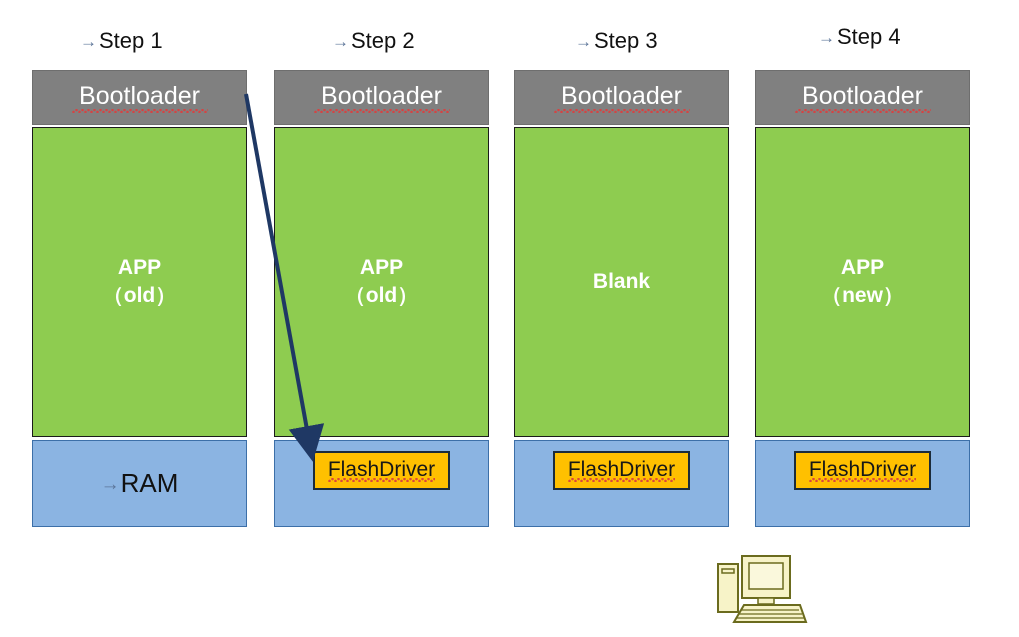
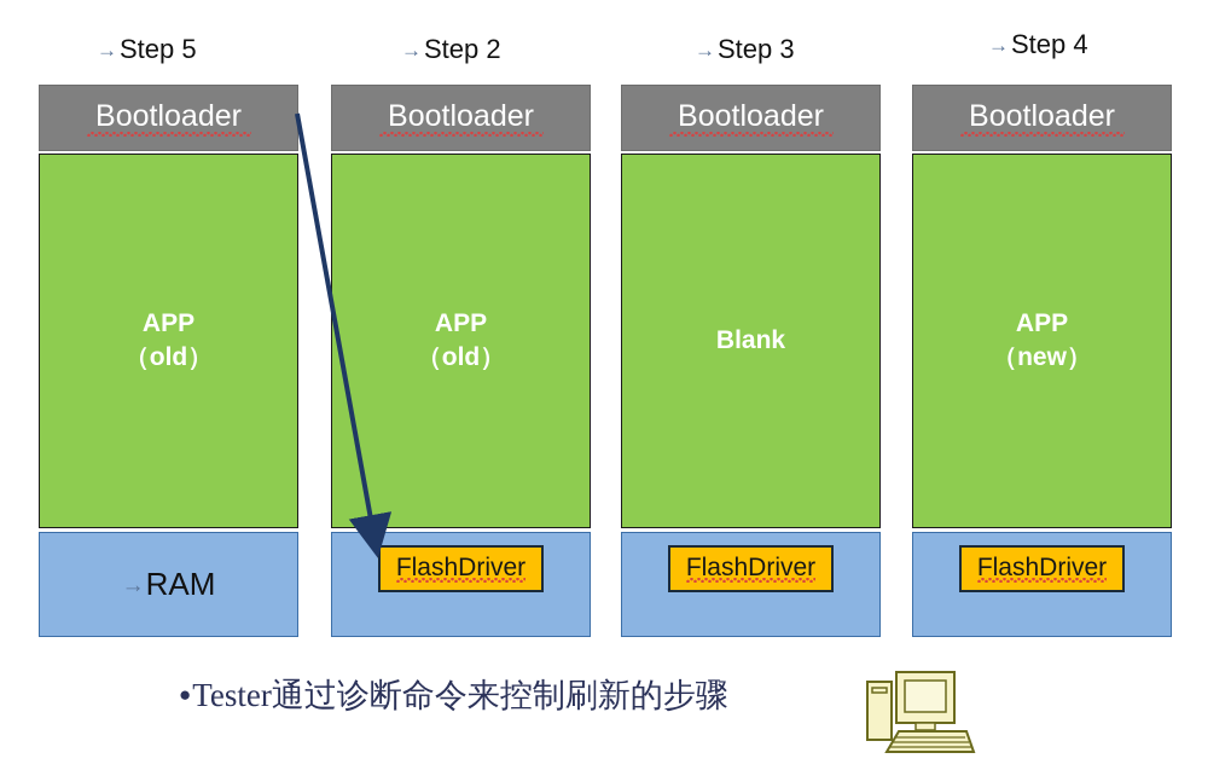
- →Step 1
+ →Step 5
  →Step 2
  →Step 3
  →Step 4
  Bootloader
  APP
  （old）
  →RAM
  Bootloader
  APP
  （old）
  FlashDriver
  Bootloader
  Blank
  FlashDriver
  Bootloader
  APP
  （new）
  FlashDriver
+ ●Tester通过诊断命令来控制刷新的步骤
